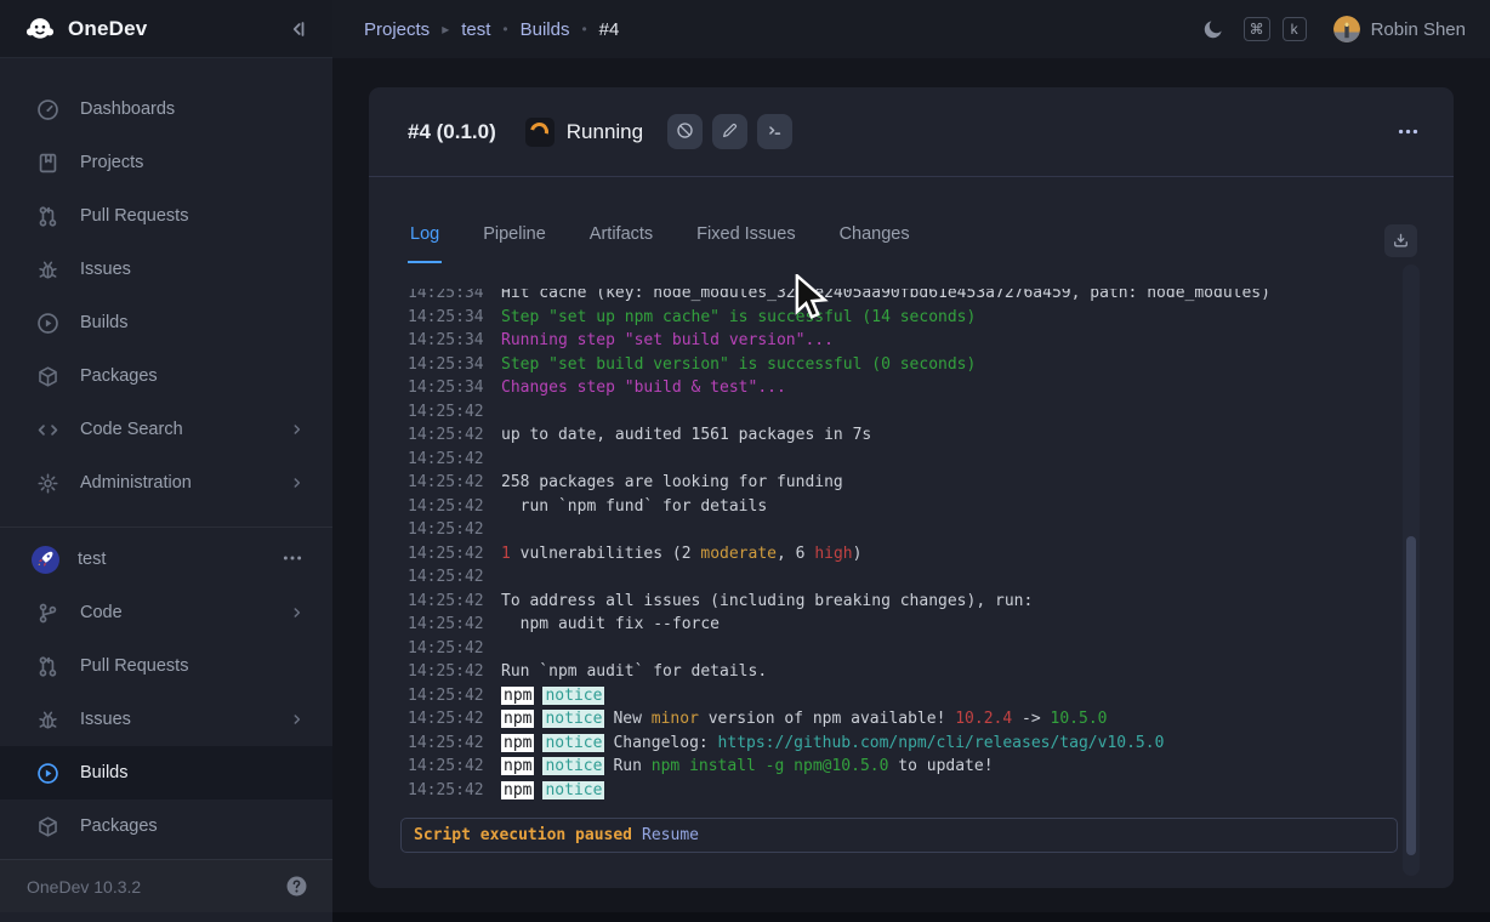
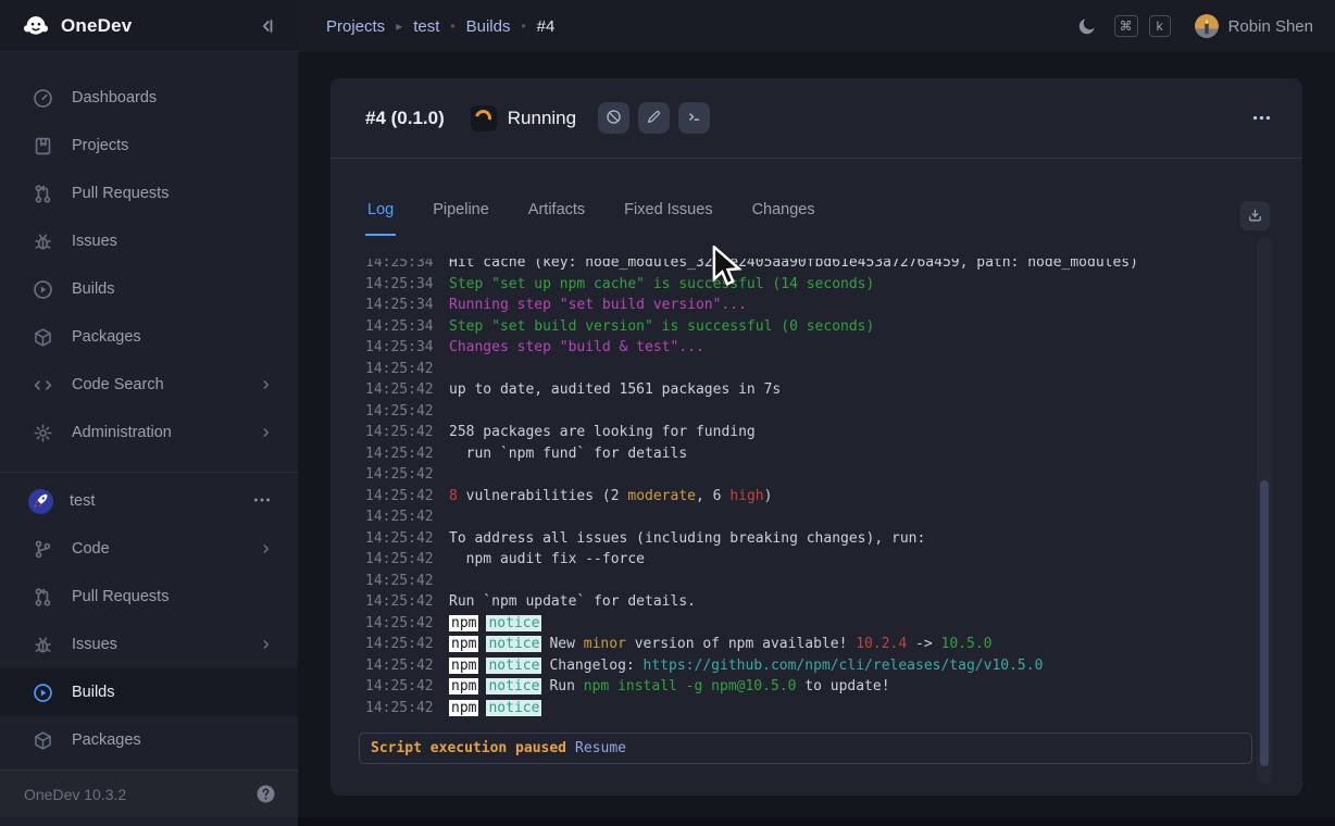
  OneDev
  Dashboards
  Projects
  Pull Requests
  Issues
  Builds
  Packages
  Code Search
  Administration
  test
  Code
  Pull Requests
  Issues
  Builds
  Packages
  OneDev 10.3.2
  Projects
  ▸
  test
  •
  Builds
  •
  #4
  ⌘
  k
  Robin Shen
  #4 (0.1.0)
  Running
  Log
  Pipeline
  Artifacts
  Fixed Issues
  Changes
  14:25:34
  Hit cache (key: node_modules_32e2405aa90fbd61e453a7276a459, path: node_modules)
  14:25:34
  Step "set up npm cache" is successful (14 seconds)
  14:25:34
  Running step "set build version"...
  14:25:34
  Step "set build version" is successful (0 seconds)
  14:25:34
  Changes step "build & test"...
  14:25:42
  14:25:42
  up to date, audited 1561 packages in 7s
  14:25:42
  14:25:42
  258 packages are looking for funding
  14:25:42
  run `npm fund` for details
  14:25:42
  14:25:42
- 1 vulnerabilities (2 moderate, 6 high)
+ 8 vulnerabilities (2 moderate, 6 high)
  14:25:42
  14:25:42
  To address all issues (including breaking changes), run:
  14:25:42
  npm audit fix --force
  14:25:42
  14:25:42
- Run `npm audit` for details.
+ Run `npm update` for details.
  14:25:42
  npm notice
  14:25:42
  npm notice New minor version of npm available! 10.2.4 -> 10.5.0
  14:25:42
  npm notice Changelog: https://github.com/npm/cli/releases/tag/v10.5.0
  14:25:42
  npm notice Run npm install -g npm@10.5.0 to update!
  14:25:42
  npm notice
  Script execution paused
  Resume
